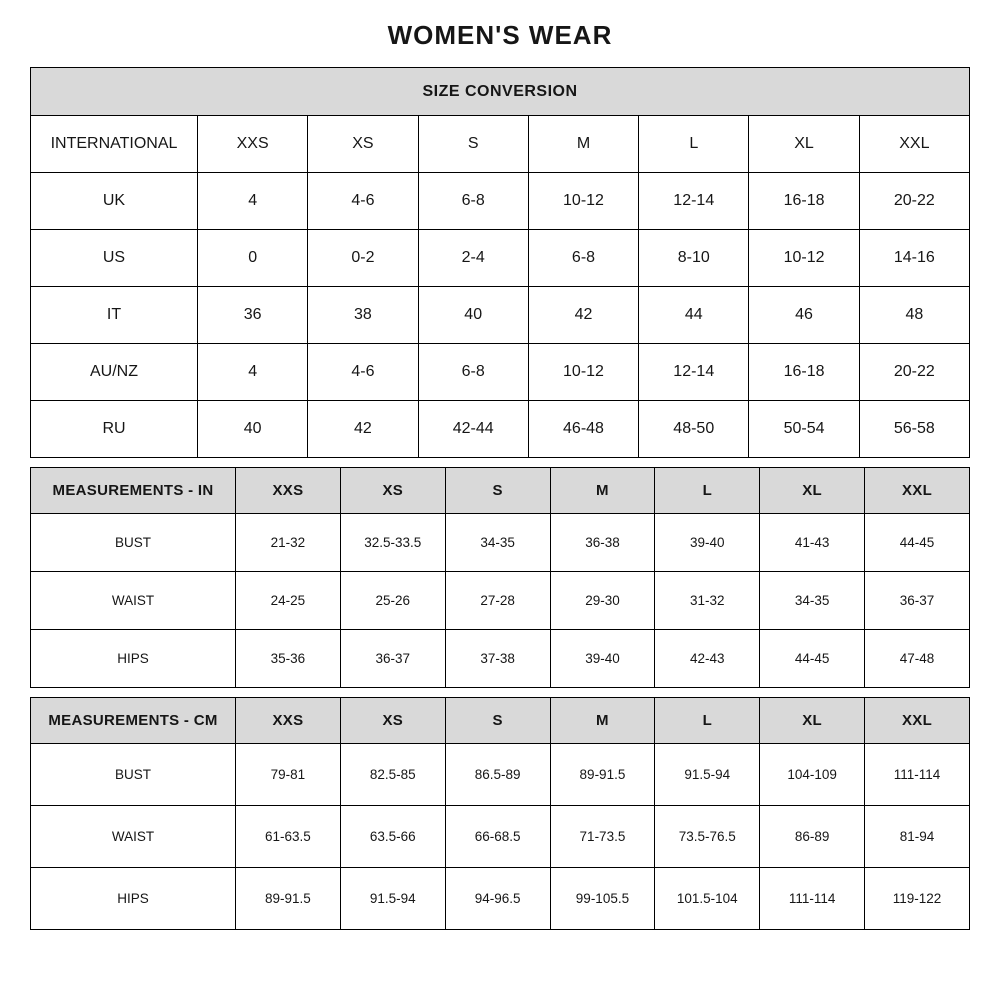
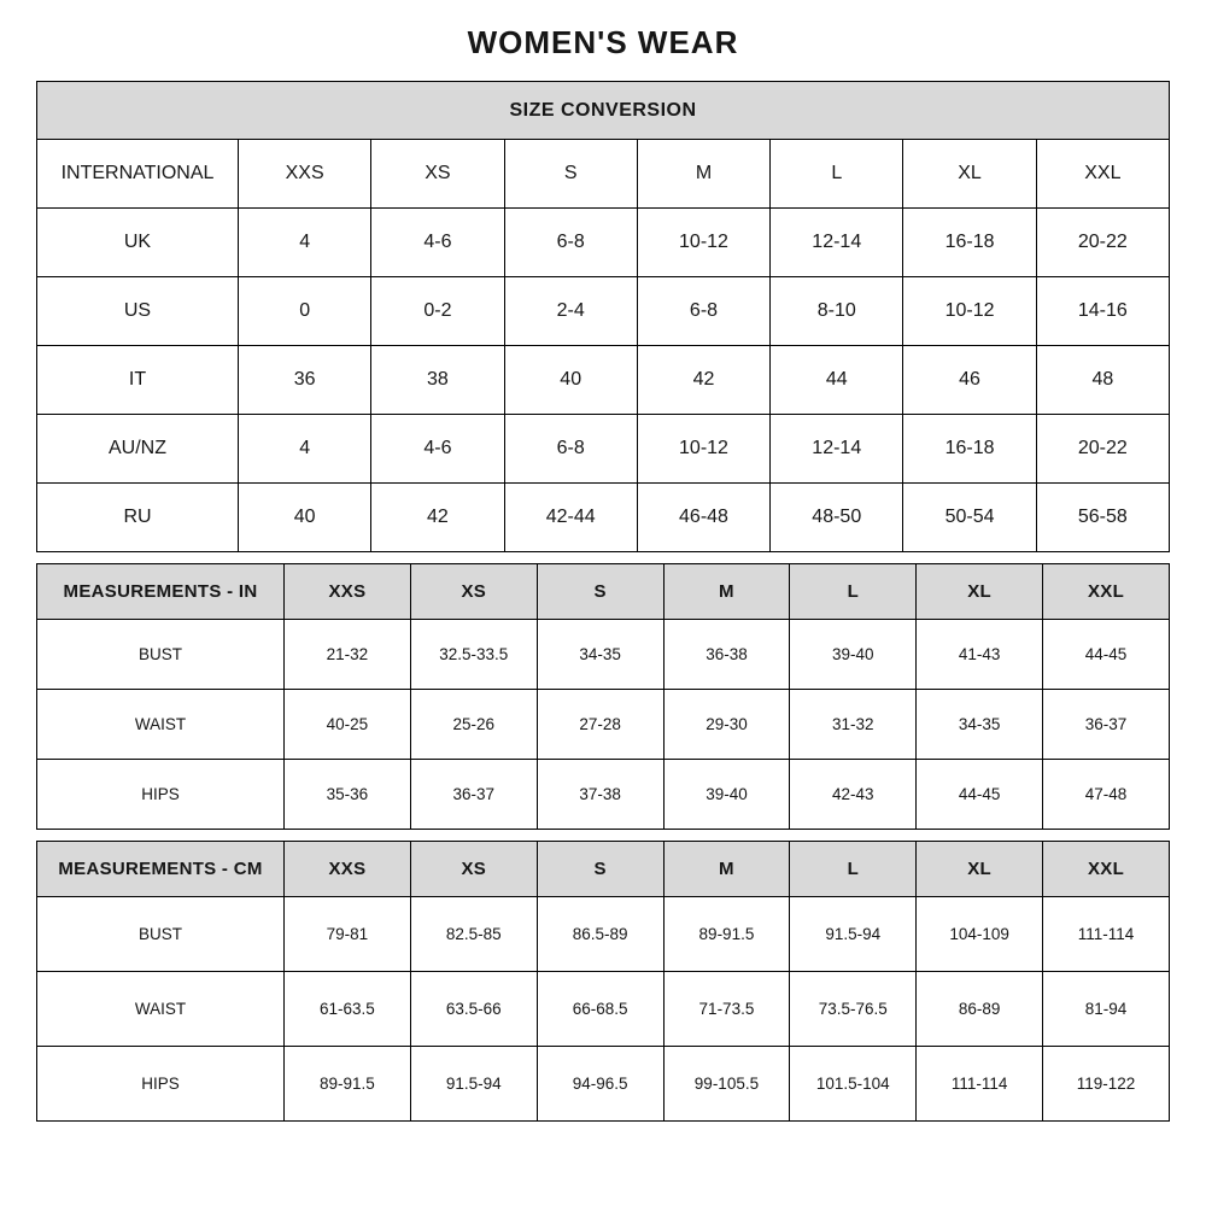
  WOMEN'S WEAR
  SIZE CONVERSION
  INTERNATIONAL	XXS	XS	S	M	L	XL	XXL
  UK	4	4-6	6-8	10-12	12-14	16-18	20-22
  US	0	0-2	2-4	6-8	8-10	10-12	14-16
  IT	36	38	40	42	44	46	48
  AU/NZ	4	4-6	6-8	10-12	12-14	16-18	20-22
  RU	40	42	42-44	46-48	48-50	50-54	56-58
  MEASUREMENTS - IN	XXS	XS	S	M	L	XL	XXL
  BUST	21-32	32.5-33.5	34-35	36-38	39-40	41-43	44-45
- WAIST	24-25	25-26	27-28	29-30	31-32	34-35	36-37
+ WAIST	40-25	25-26	27-28	29-30	31-32	34-35	36-37
  HIPS	35-36	36-37	37-38	39-40	42-43	44-45	47-48
  MEASUREMENTS - CM	XXS	XS	S	M	L	XL	XXL
  BUST	79-81	82.5-85	86.5-89	89-91.5	91.5-94	104-109	111-114
  WAIST	61-63.5	63.5-66	66-68.5	71-73.5	73.5-76.5	86-89	81-94
  HIPS	89-91.5	91.5-94	94-96.5	99-105.5	101.5-104	111-114	119-122
